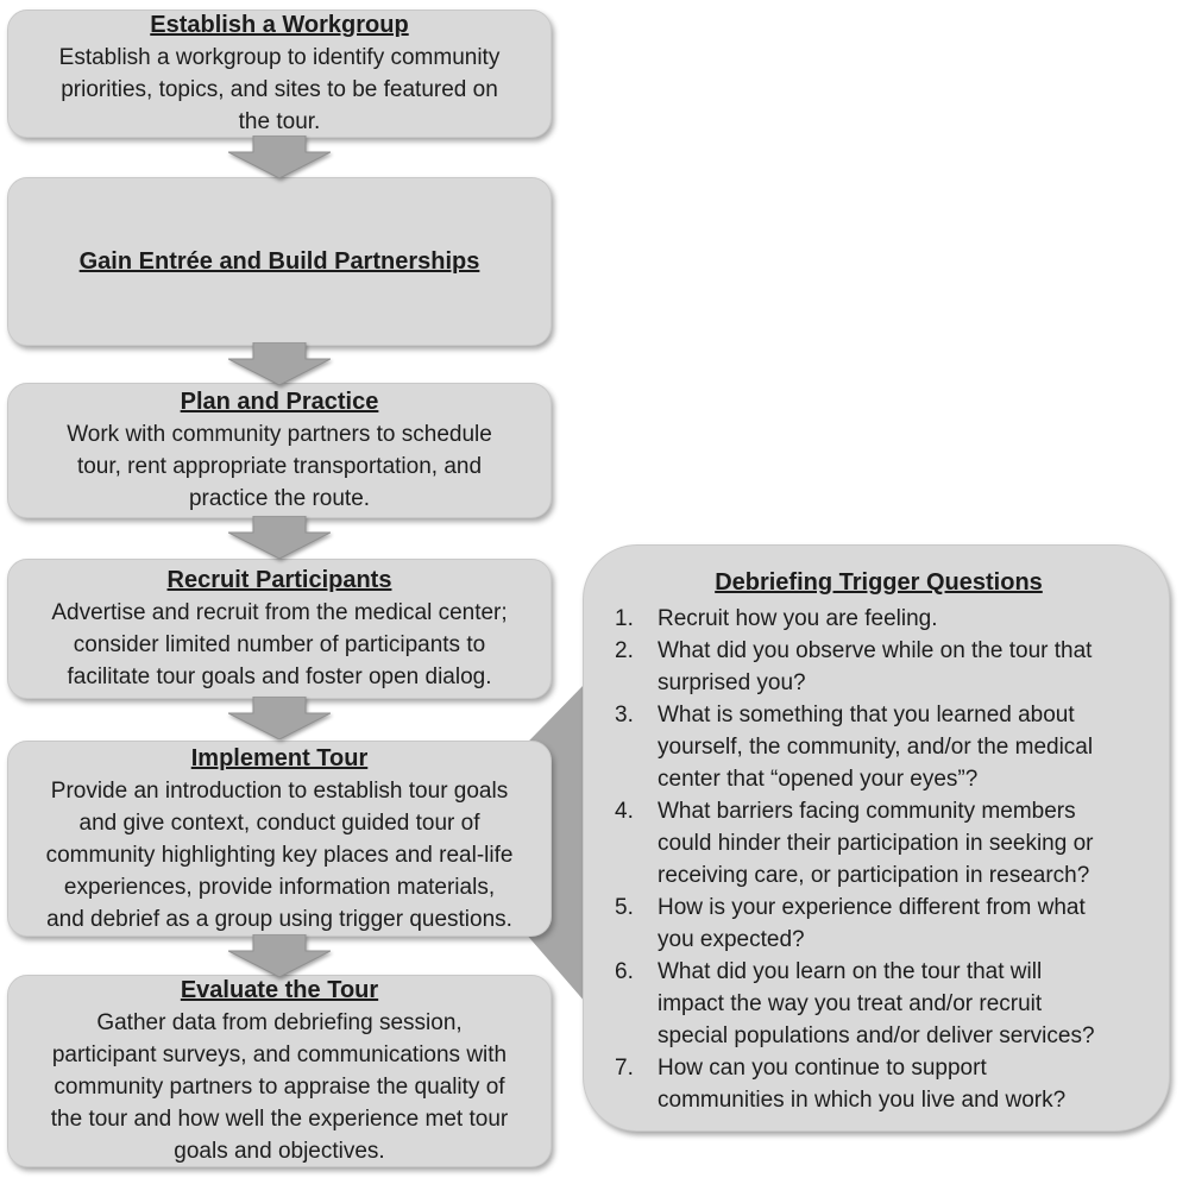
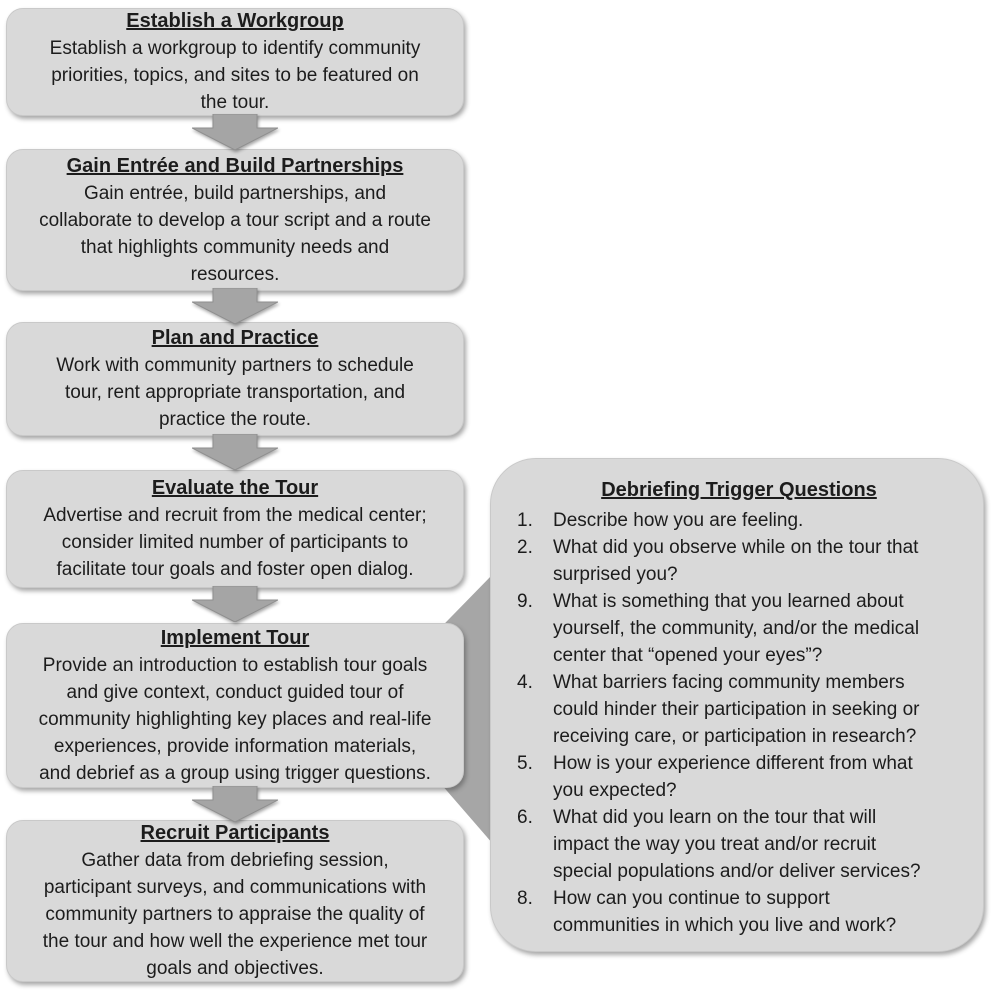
  Establish a Workgroup
  Establish a workgroup to identify community
  priorities, topics, and sites to be featured on
  the tour.
  Gain Entrée and Build Partnerships
+ Gain entrée, build partnerships, and
+ collaborate to develop a tour script and a route
+ that highlights community needs and
+ resources.
  Plan and Practice
  Work with community partners to schedule
  tour, rent appropriate transportation, and
  practice the route.
- Recruit Participants
+ Evaluate the Tour
  Advertise and recruit from the medical center;
  consider limited number of participants to
  facilitate tour goals and foster open dialog.
  Implement Tour
  Provide an introduction to establish tour goals
  and give context, conduct guided tour of
  community highlighting key places and real-life
  experiences, provide information materials,
  and debrief as a group using trigger questions.
- Evaluate the Tour
+ Recruit Participants
  Gather data from debriefing session,
  participant surveys, and communications with
  community partners to appraise the quality of
  the tour and how well the experience met tour
  goals and objectives.
  Debriefing Trigger Questions
  1.
- Recruit how you are feeling.
+ Describe how you are feeling.
  2.
  What did you observe while on the tour that
  surprised you?
- 3.
+ 9.
  What is something that you learned about
  yourself, the community, and/or the medical
  center that “opened your eyes”?
  4.
  What barriers facing community members
  could hinder their participation in seeking or
  receiving care, or participation in research?
  5.
  How is your experience different from what
  you expected?
  6.
  What did you learn on the tour that will
  impact the way you treat and/or recruit
  special populations and/or deliver services?
- 7.
+ 8.
  How can you continue to support
  communities in which you live and work?
